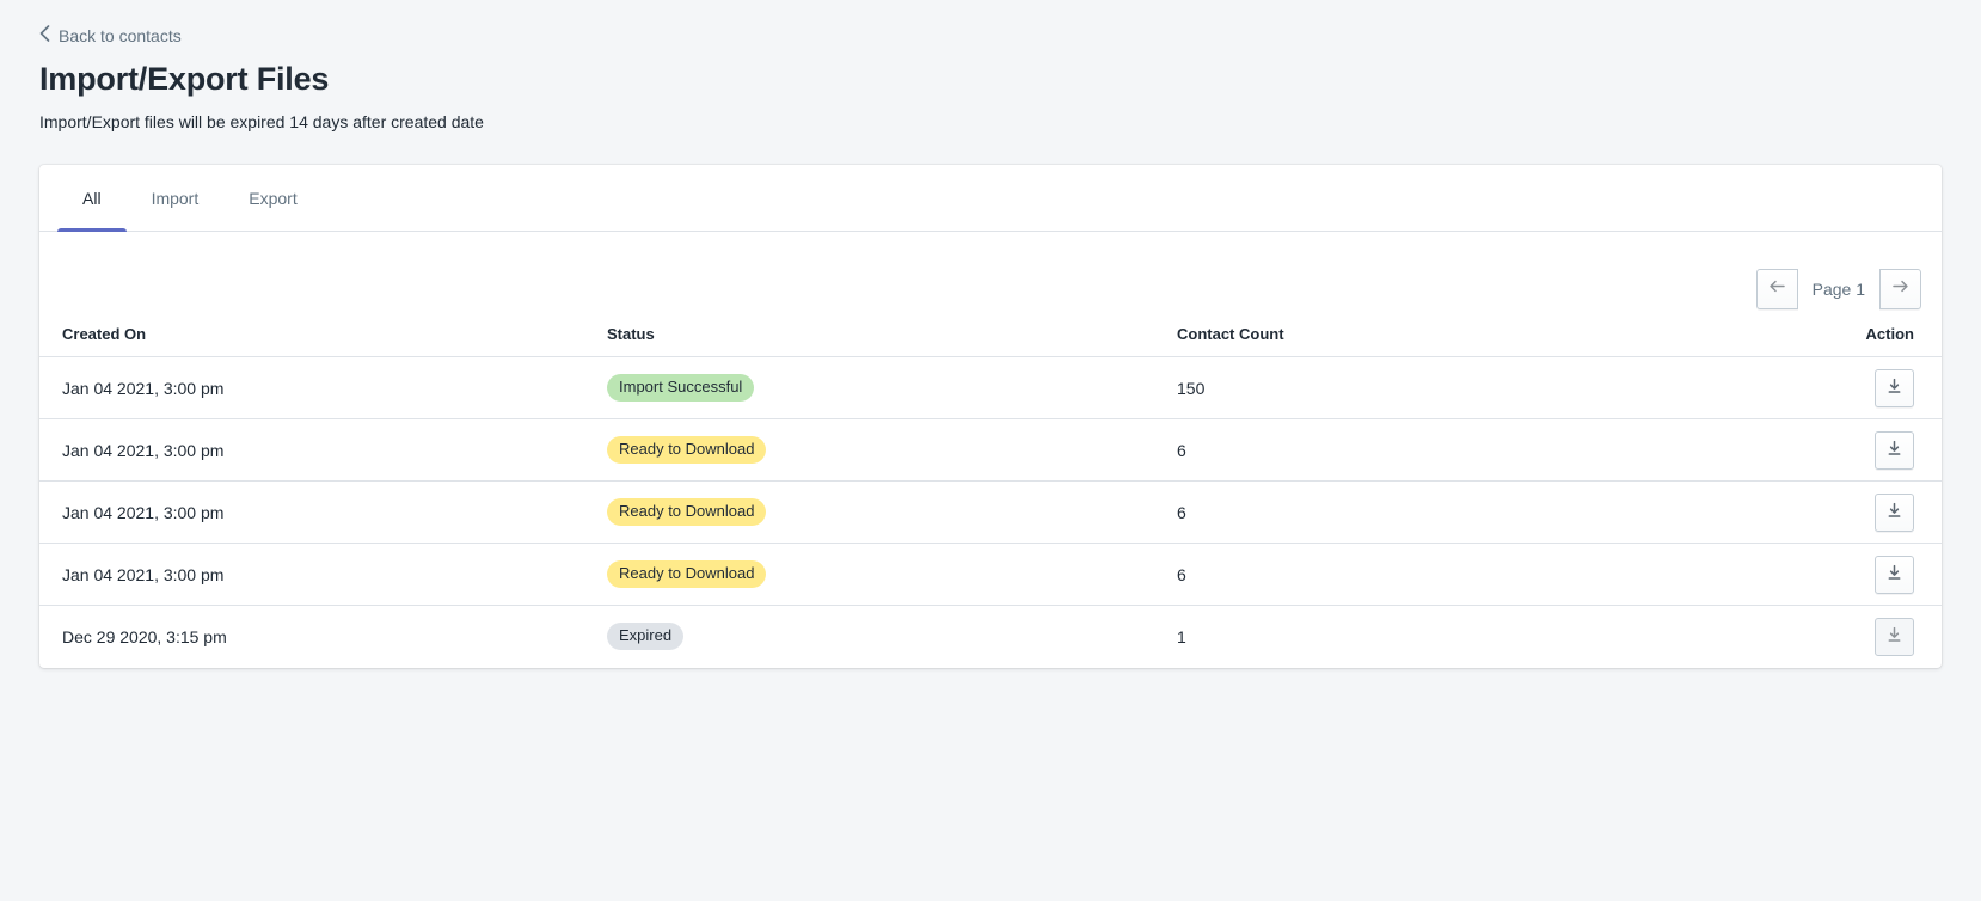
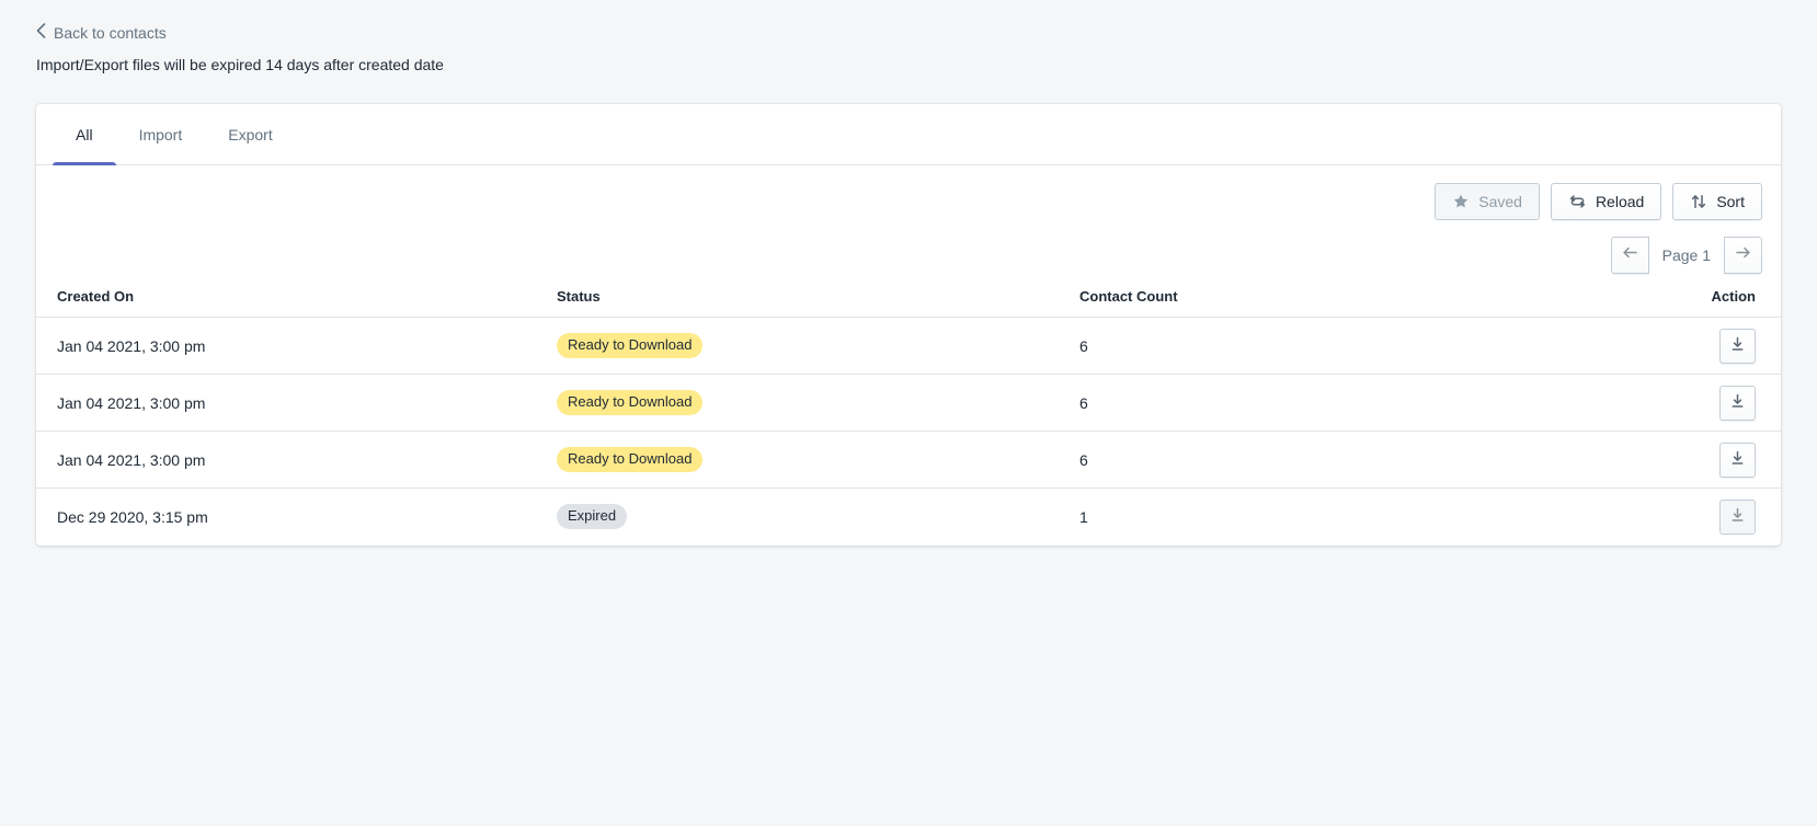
  Back to contacts
- Import/Export Files
  Import/Export files will be expired 14 days after created date
  All
  Import
  Export
+ Saved
+ Reload
+ Sort
  Page 1
  Created On	Status	Contact Count	Action
- Jan 04 2021, 3:00 pm	Import Successful	150
  Jan 04 2021, 3:00 pm	Ready to Download	6
  Jan 04 2021, 3:00 pm	Ready to Download	6
  Jan 04 2021, 3:00 pm	Ready to Download	6
  Dec 29 2020, 3:15 pm	Expired	1
